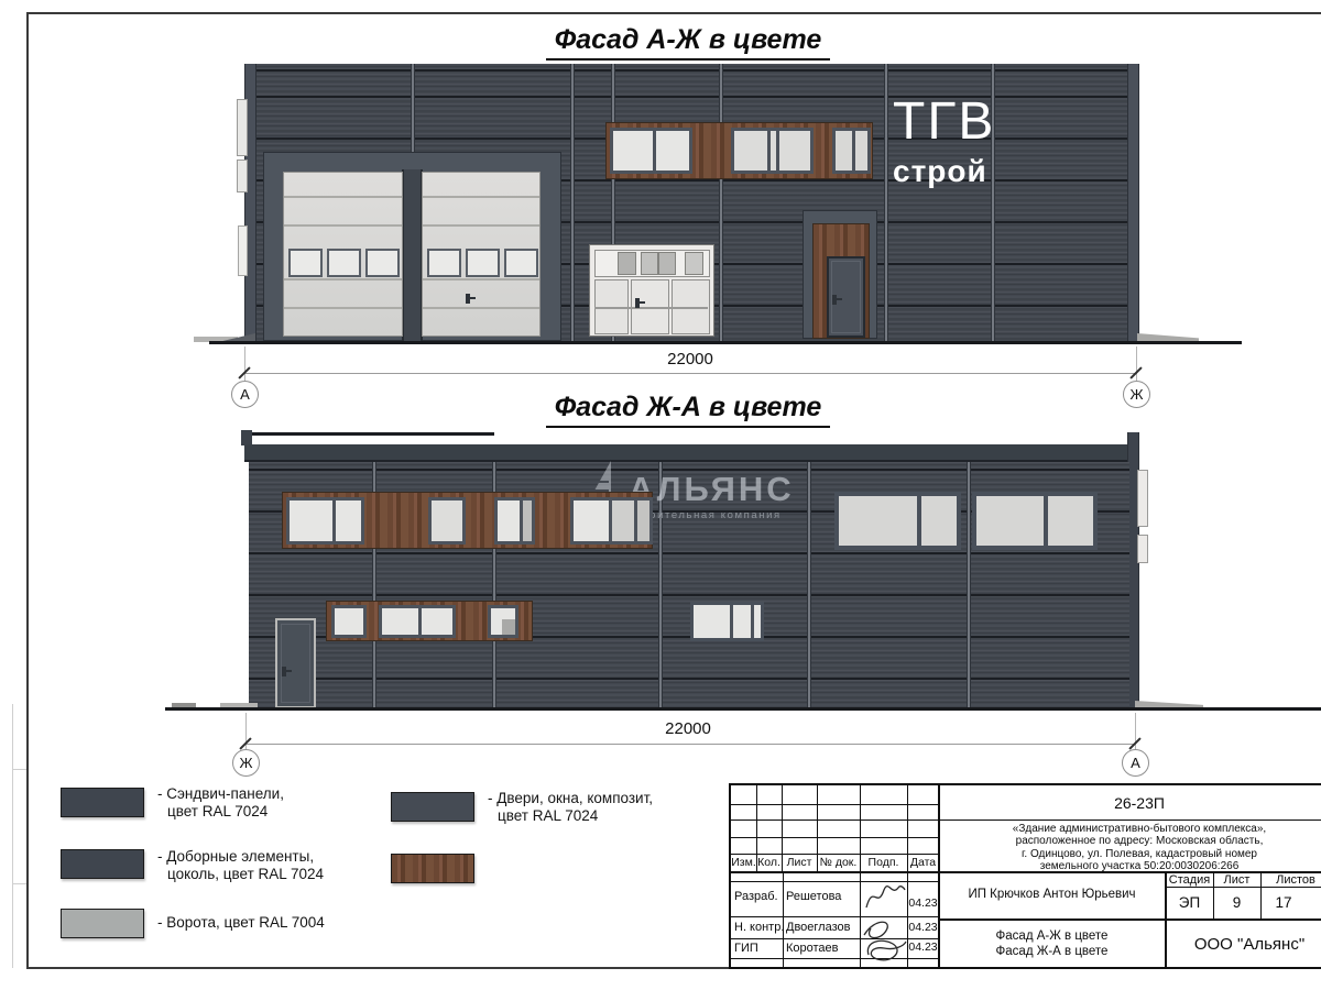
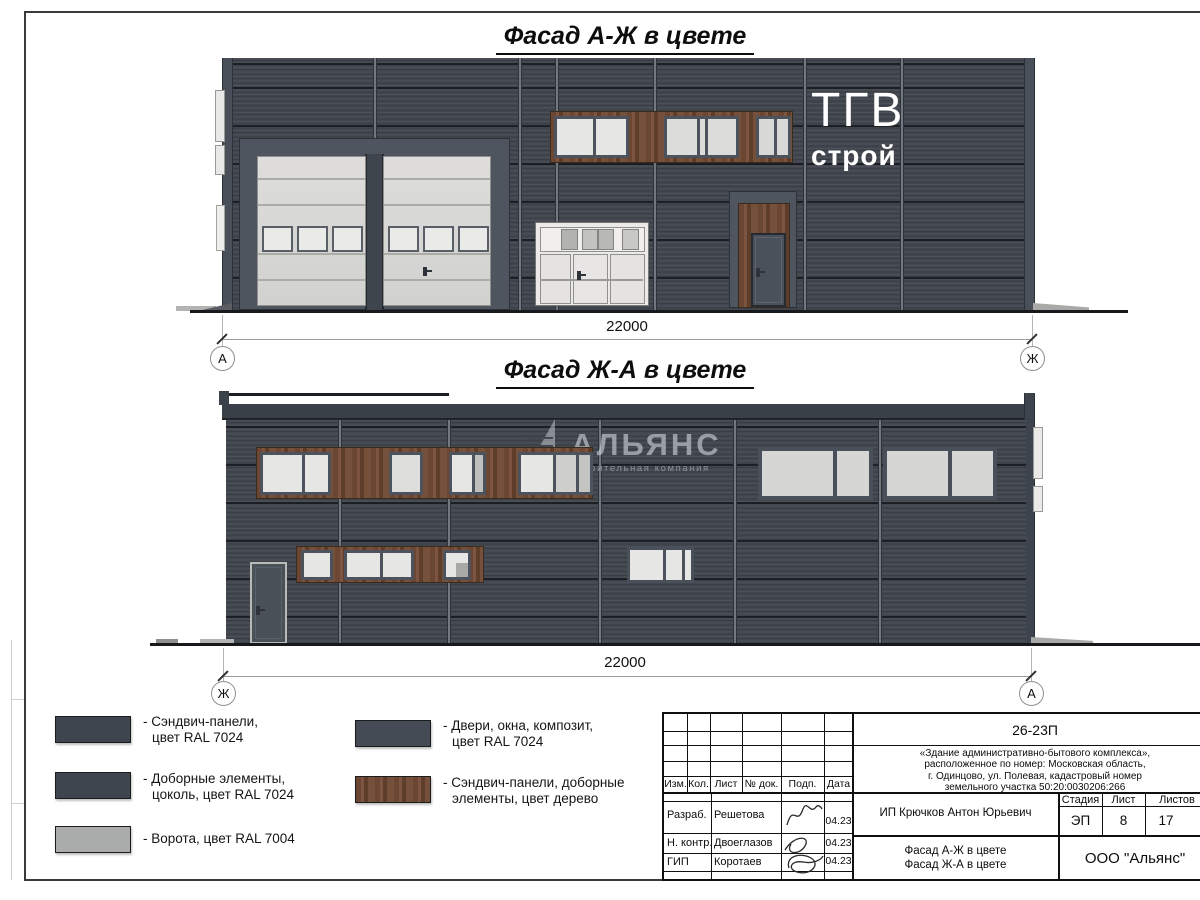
  Фасад А-Ж в цвете
  ТГВ
  строй
  22000
  А
  Ж
  Фасад Ж-А в цвете
  АЛЬЯНС
  оительная компания
  22000
  Ж
  А
  - Сэндвич-панели,
  цвет RAL 7024
  - Доборные элементы,
  цоколь, цвет RAL 7024
  - Ворота, цвет RAL 7004
  - Двери, окна, композит,
  цвет RAL 7024
+ - Сэндвич-панели, доборные
+ элементы, цвет дерево
  Изм.
  Кол.
  Лист
  № док.
  Подп.
  Дата
  Разраб.
  Решетова
  04.23
  Н. контр.
  Двоеглазов
  04.23
  ГИП
  Коротаев
  04.23
  26-23П
  «Здание административно-бытового комплекса»,
- расположенное по адресу: Московская область,
+ расположенное по номер: Московская область,
  г. Одинцово, ул. Полевая, кадастровый номер
  земельного участка 50:20:0030206:266
  ИП Крючков Антон Юрьевич
  Стадия
  Лист
  Листов
  ЭП
- 9
+ 8
  17
  Фасад А-Ж в цвете
  Фасад Ж-А в цвете
  ООО "Альянс"
